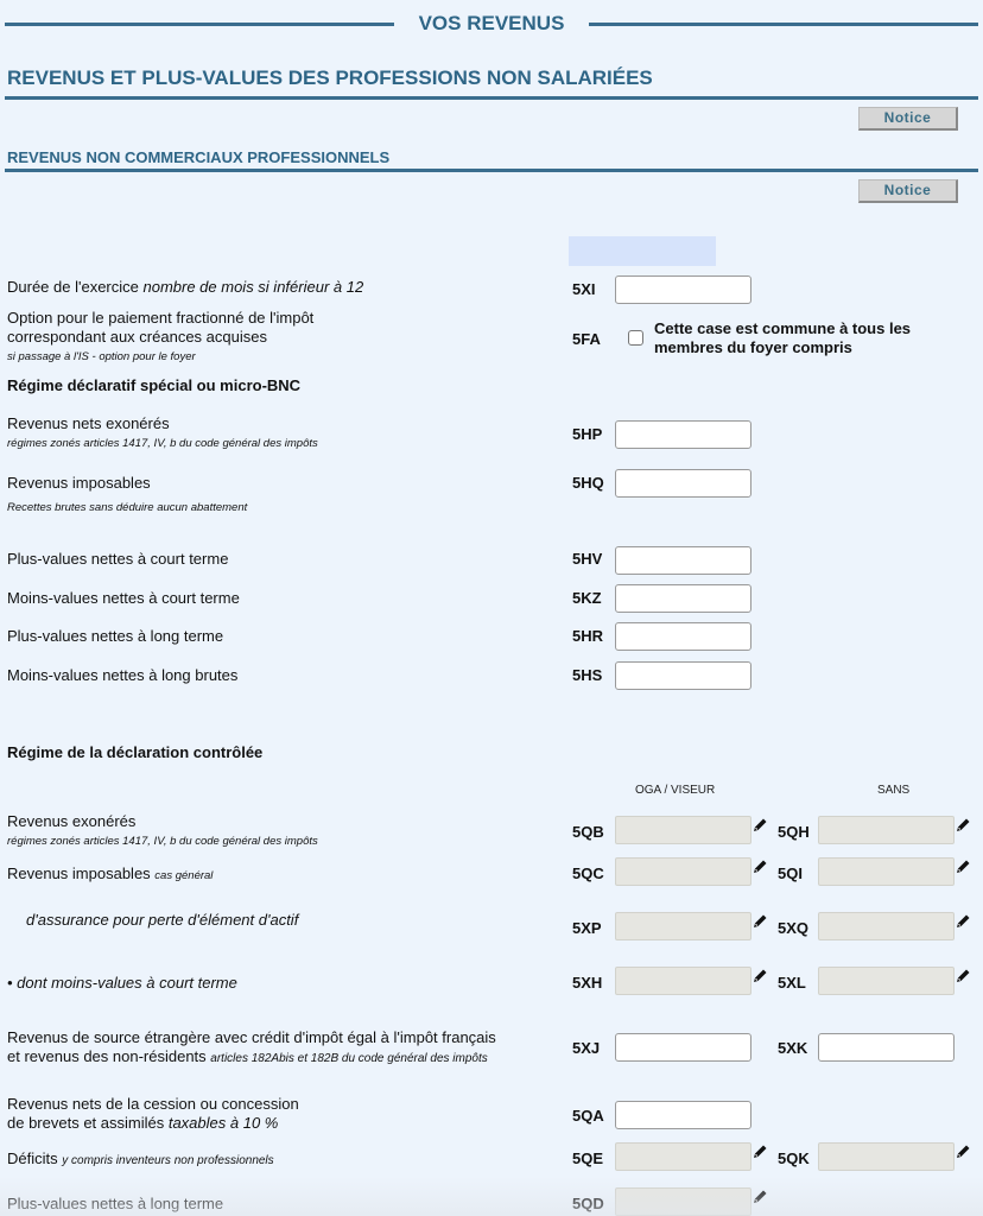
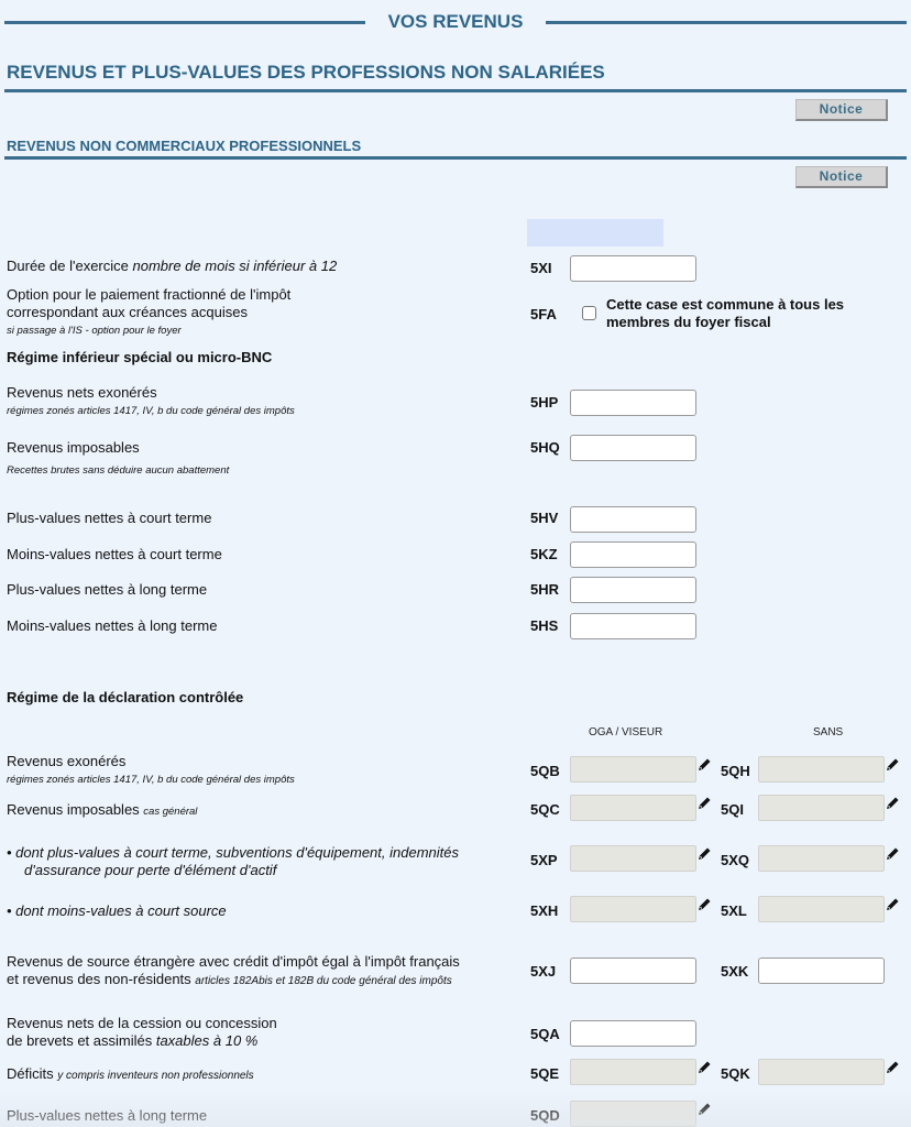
  VOS REVENUS
  REVENUS ET PLUS-VALUES DES PROFESSIONS NON SALARIÉES
  Notice
  REVENUS NON COMMERCIAUX PROFESSIONNELS
  Notice
  Durée de l'exercice nombre de mois si inférieur à 12
  5XI
  Option pour le paiement fractionné de l'impôt
  correspondant aux créances acquises
  si passage à l'IS - option pour le foyer
  5FA
- Cette case est commune à tous les membres du foyer compris
+ Cette case est commune à tous les membres du foyer fiscal
- Régime déclaratif spécial ou micro-BNC
+ Régime inférieur spécial ou micro-BNC
  Revenus nets exonérés
  régimes zonés articles 1417, IV, b du code général des impôts
  5HP
  Revenus imposables
  Recettes brutes sans déduire aucun abattement
  5HQ
  Plus-values nettes à court terme
  5HV
  Moins-values nettes à court terme
  5KZ
  Plus-values nettes à long terme
  5HR
- Moins-values nettes à long brutes
+ Moins-values nettes à long terme
  5HS
  Régime de la déclaration contrôlée
  OGA / VISEUR
  SANS
  Revenus exonérés
  régimes zonés articles 1417, IV, b du code général des impôts
  5QB
  5QH
  Revenus imposables cas général
  5QC
  5QI
+ • dont plus-values à court terme, subventions d'équipement, indemnités
  d'assurance pour perte d'élément d'actif
  5XP
  5XQ
- • dont moins-values à court terme
+ • dont moins-values à court source
  5XH
  5XL
  Revenus de source étrangère avec crédit d'impôt égal à l'impôt français
  et revenus des non-résidents articles 182Abis et 182B du code général des impôts
  5XJ
  5XK
  Revenus nets de la cession ou concession
  de brevets et assimilés taxables à 10 %
  5QA
  Déficits y compris inventeurs non professionnels
  5QE
  5QK
